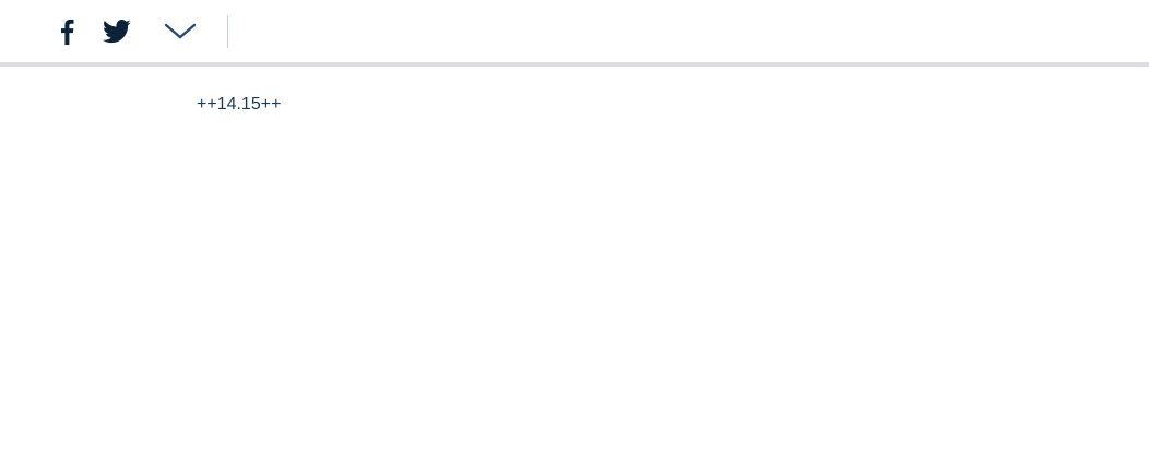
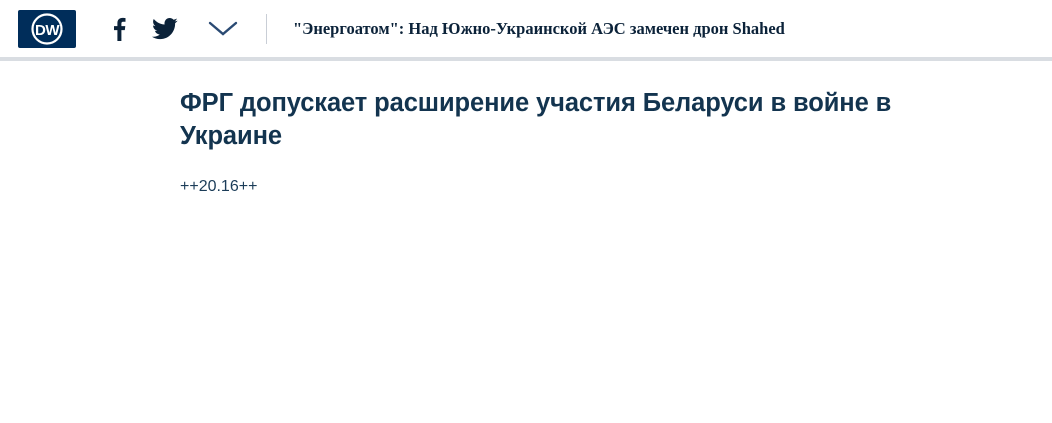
+ DW
+ "Энергоатом": Над Южно-Украинской АЭС замечен дрон Shahed
+ ФРГ допускает расширение участия Беларуси в войне в Украине
- ++14.15++
+ ++20.16++
